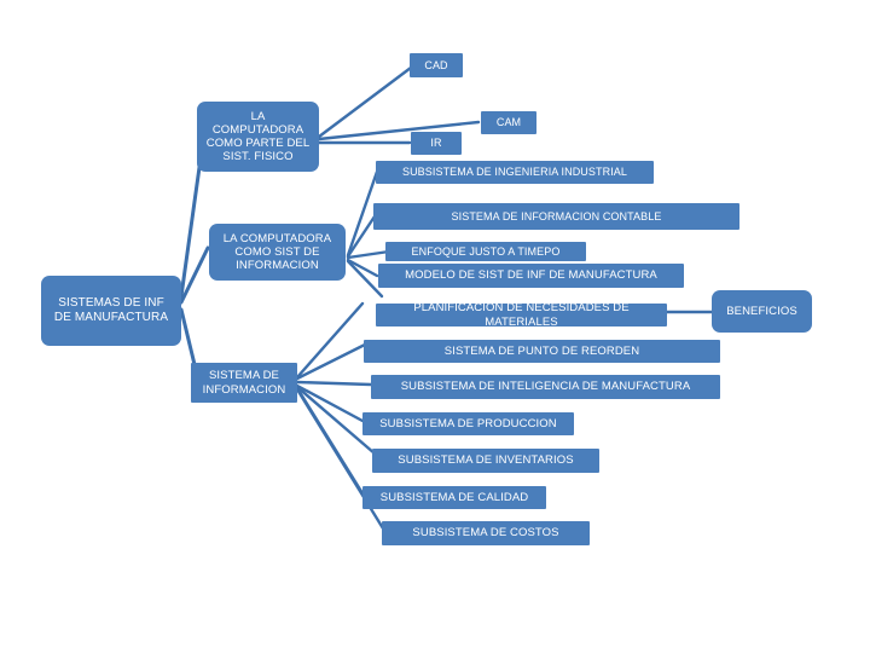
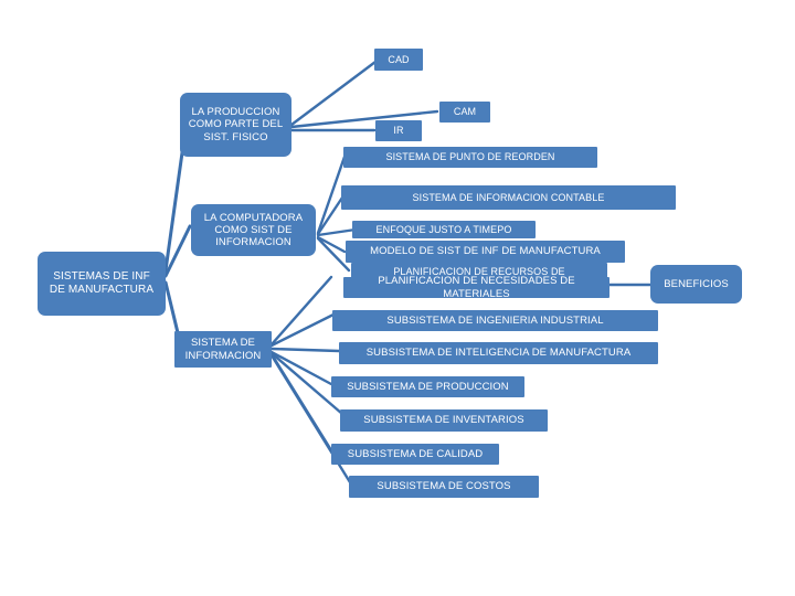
  SISTEMAS DE INF DE MANUFACTURA
- LA COMPUTADORA COMO PARTE DEL SIST. FISICO
+ LA PRODUCCION COMO PARTE DEL SIST. FISICO
  CAD
  CAM
  IR
  LA COMPUTADORA COMO SIST DE INFORMACION
- SUBSISTEMA DE INGENIERIA INDUSTRIAL
+ SISTEMA DE PUNTO DE REORDEN
  SISTEMA DE INFORMACION CONTABLE
  ENFOQUE JUSTO A TIMEPO
  MODELO DE SIST DE INF DE MANUFACTURA
+ PLANIFICACION DE RECURSOS DE
  PLANIFICACION DE NECESIDADES DE MATERIALES
  BENEFICIOS
  SISTEMA DE INFORMACION
- SISTEMA DE PUNTO DE REORDEN
+ SUBSISTEMA DE INGENIERIA INDUSTRIAL
  SUBSISTEMA DE INTELIGENCIA DE MANUFACTURA
  SUBSISTEMA DE PRODUCCION
  SUBSISTEMA DE INVENTARIOS
  SUBSISTEMA DE CALIDAD
  SUBSISTEMA DE COSTOS
